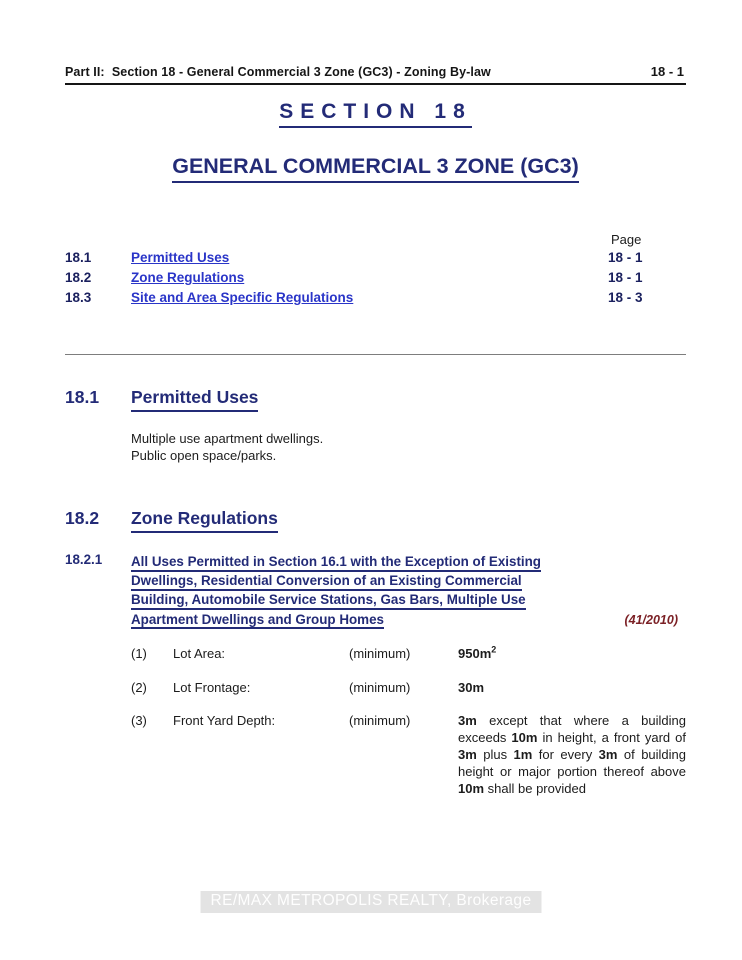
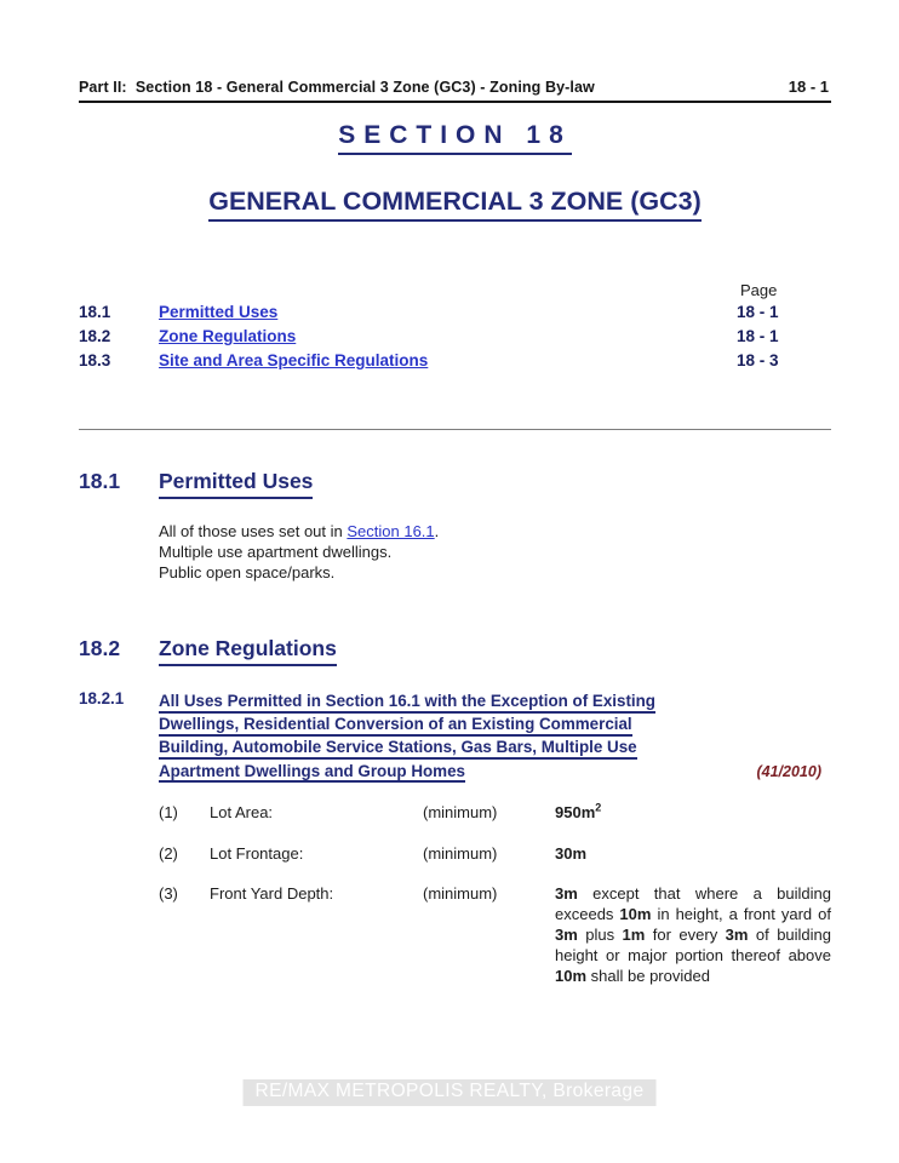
  Part II: Section 18 - General Commercial 3 Zone (GC3) - Zoning By-law
  18 - 1
  SECTION 18
  GENERAL COMMERCIAL 3 ZONE (GC3)
  Page
  18.1
  Permitted Uses
  18 - 1
  18.2
  Zone Regulations
  18 - 1
  18.3
  Site and Area Specific Regulations
  18 - 3
  18.1
  Permitted Uses
+ All of those uses set out in Section 16.1.
  Multiple use apartment dwellings.
  Public open space/parks.
  18.2
  Zone Regulations
  18.2.1
  All Uses Permitted in Section 16.1 with the Exception of Existing
  Dwellings, Residential Conversion of an Existing Commercial
  Building, Automobile Service Stations, Gas Bars, Multiple Use
  Apartment Dwellings and Group Homes
  (41/2010)
  (1)
  Lot Area:
  (minimum)
  950m2
  (2)
  Lot Frontage:
  (minimum)
  30m
  (3)
  Front Yard Depth:
  (minimum)
  3m except that where a building exceeds 10m in height, a front yard of 3m plus 1m for every 3m of building height or major portion thereof above 10m shall be provided
  RE/MAX METROPOLIS REALTY, Brokerage
